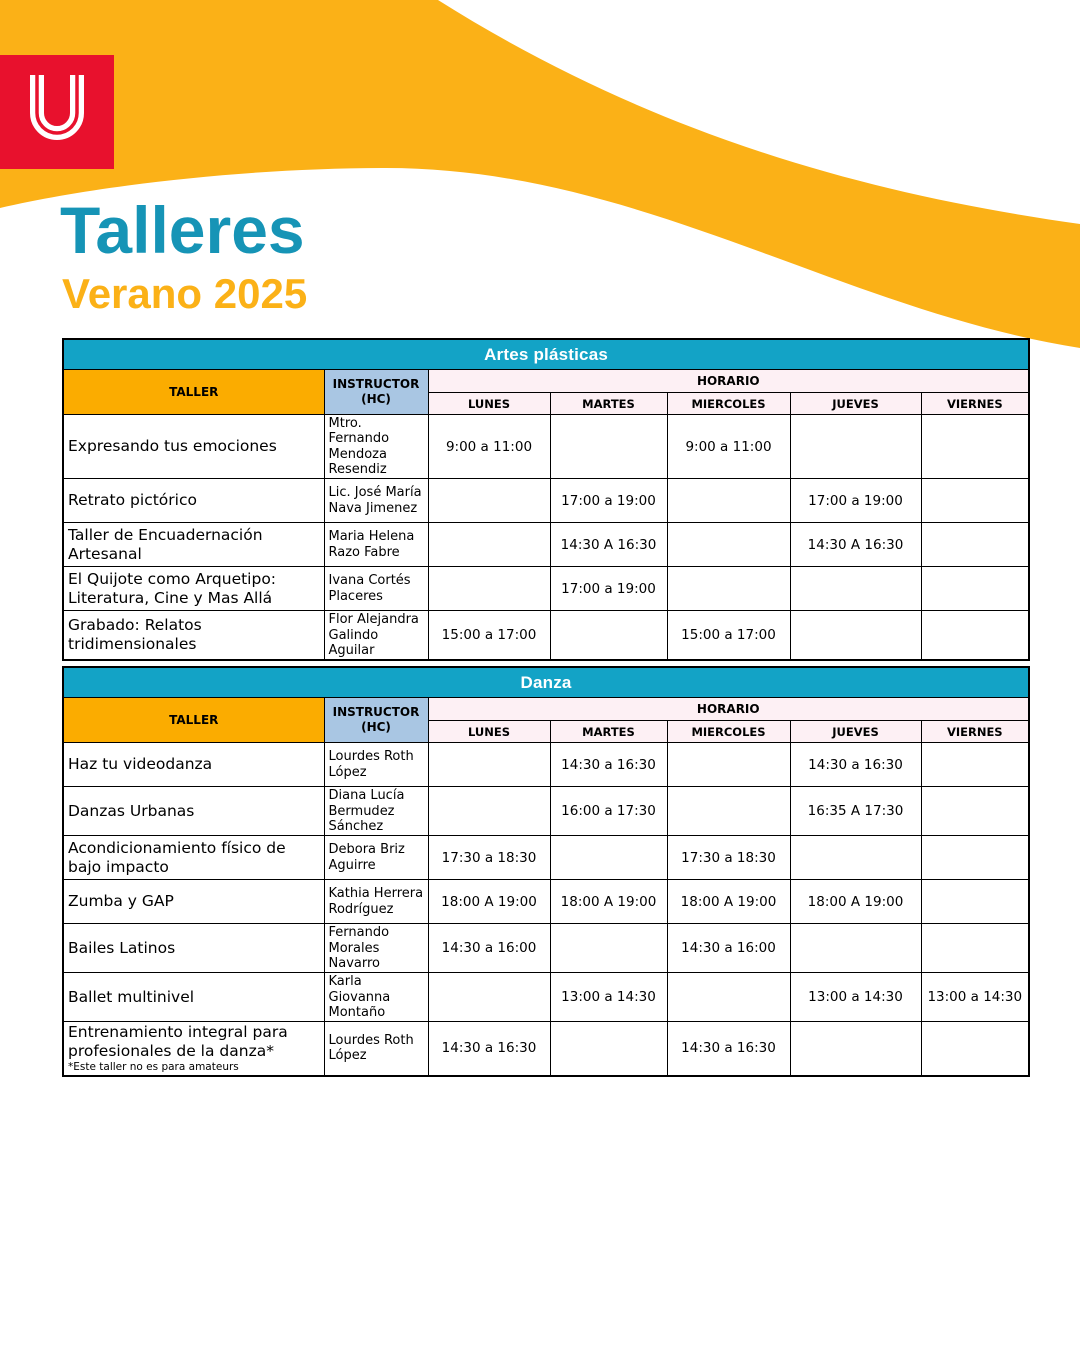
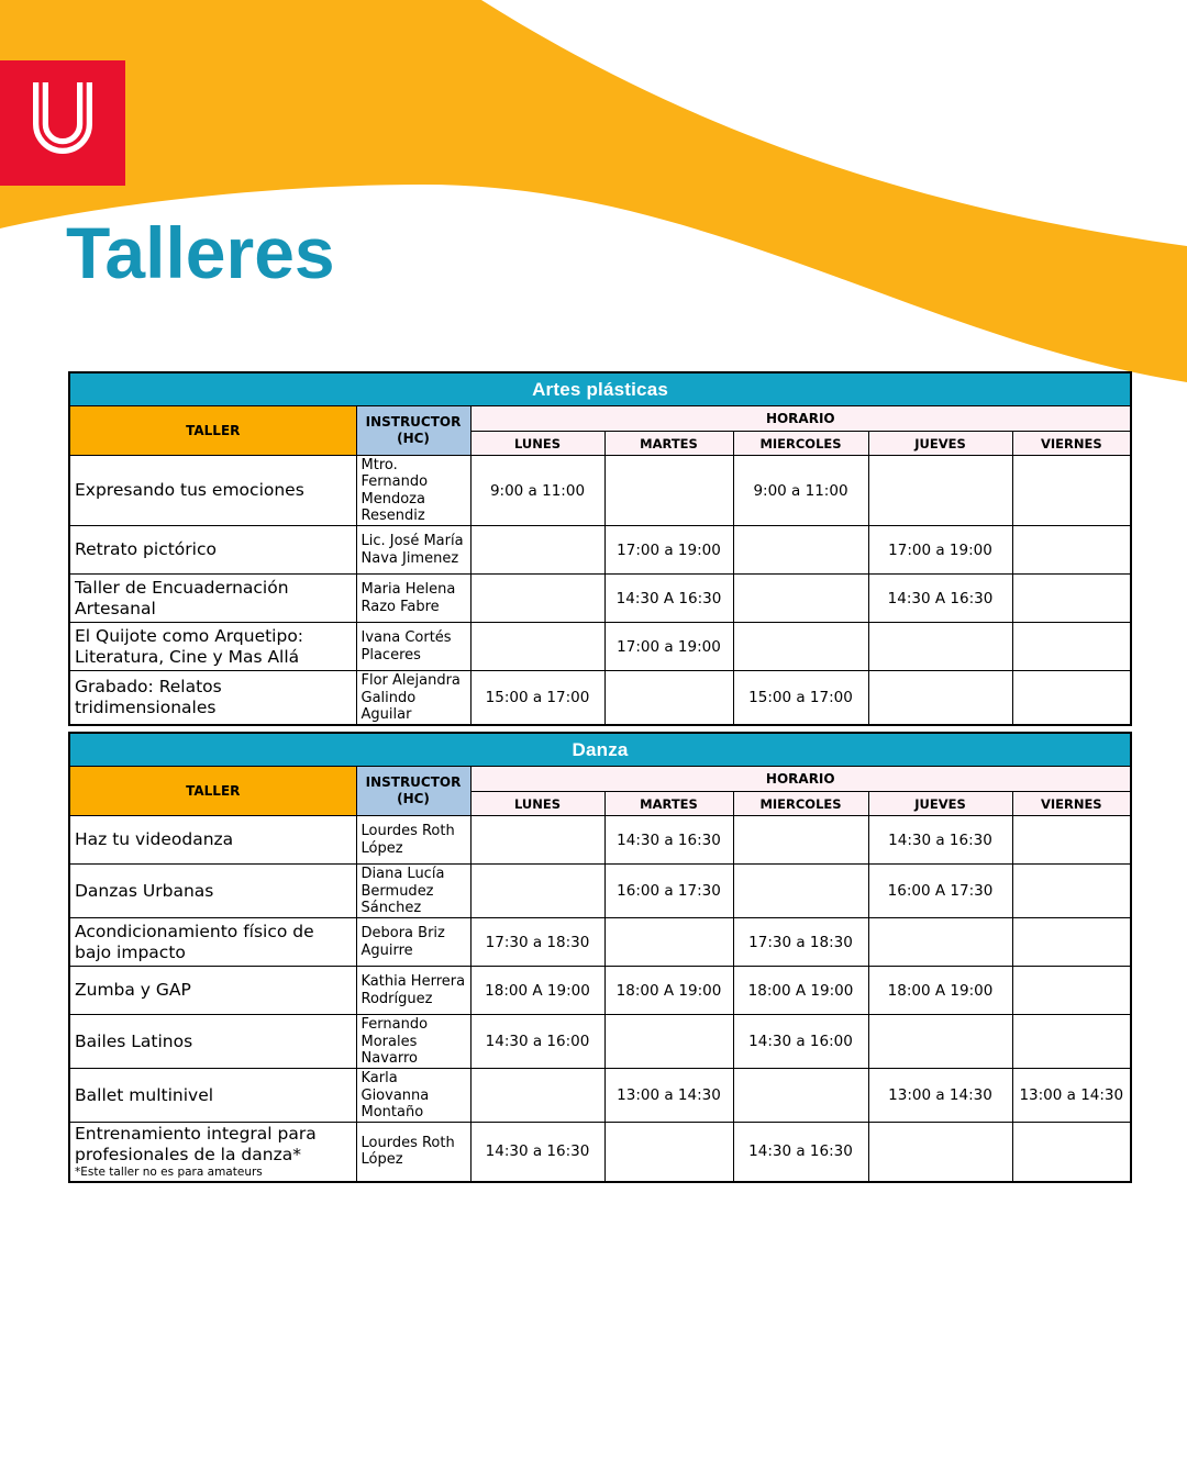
  Talleres
- Verano 2025
  Artes plásticas
  TALLER	INSTRUCTOR (HC)	HORARIO
  LUNES	MARTES	MIERCOLES	JUEVES	VIERNES
  Expresando tus emociones	Mtro. Fernando Mendoza Resendiz	9:00 a 11:00		9:00 a 11:00
  Retrato pictórico	Lic. José María Nava Jimenez		17:00 a 19:00		17:00 a 19:00
  Taller de Encuadernación Artesanal	Maria Helena Razo Fabre		14:30 A 16:30		14:30 A 16:30
  El Quijote como Arquetipo: Literatura, Cine y Mas Allá	Ivana Cortés Placeres		17:00 a 19:00
  Grabado: Relatos tridimensionales	Flor Alejandra Galindo Aguilar	15:00 a 17:00		15:00 a 17:00
  Danza
  TALLER	INSTRUCTOR (HC)	HORARIO
  LUNES	MARTES	MIERCOLES	JUEVES	VIERNES
  Haz tu videodanza	Lourdes Roth López		14:30 a 16:30		14:30 a 16:30
- Danzas Urbanas	Diana Lucía Bermudez Sánchez		16:00 a 17:30		16:35 A 17:30
+ Danzas Urbanas	Diana Lucía Bermudez Sánchez		16:00 a 17:30		16:00 A 17:30
  Acondicionamiento físico de bajo impacto	Debora Briz Aguirre	17:30 a 18:30		17:30 a 18:30
  Zumba y GAP	Kathia Herrera Rodríguez	18:00 A 19:00	18:00 A 19:00	18:00 A 19:00	18:00 A 19:00
  Bailes Latinos	Fernando Morales Navarro	14:30 a 16:00		14:30 a 16:00
  Ballet multinivel	Karla Giovanna Montaño		13:00 a 14:30		13:00 a 14:30	13:00 a 14:30
  Entrenamiento integral para profesionales de la danza**Este taller no es para amateurs	Lourdes Roth López	14:30 a 16:30		14:30 a 16:30
